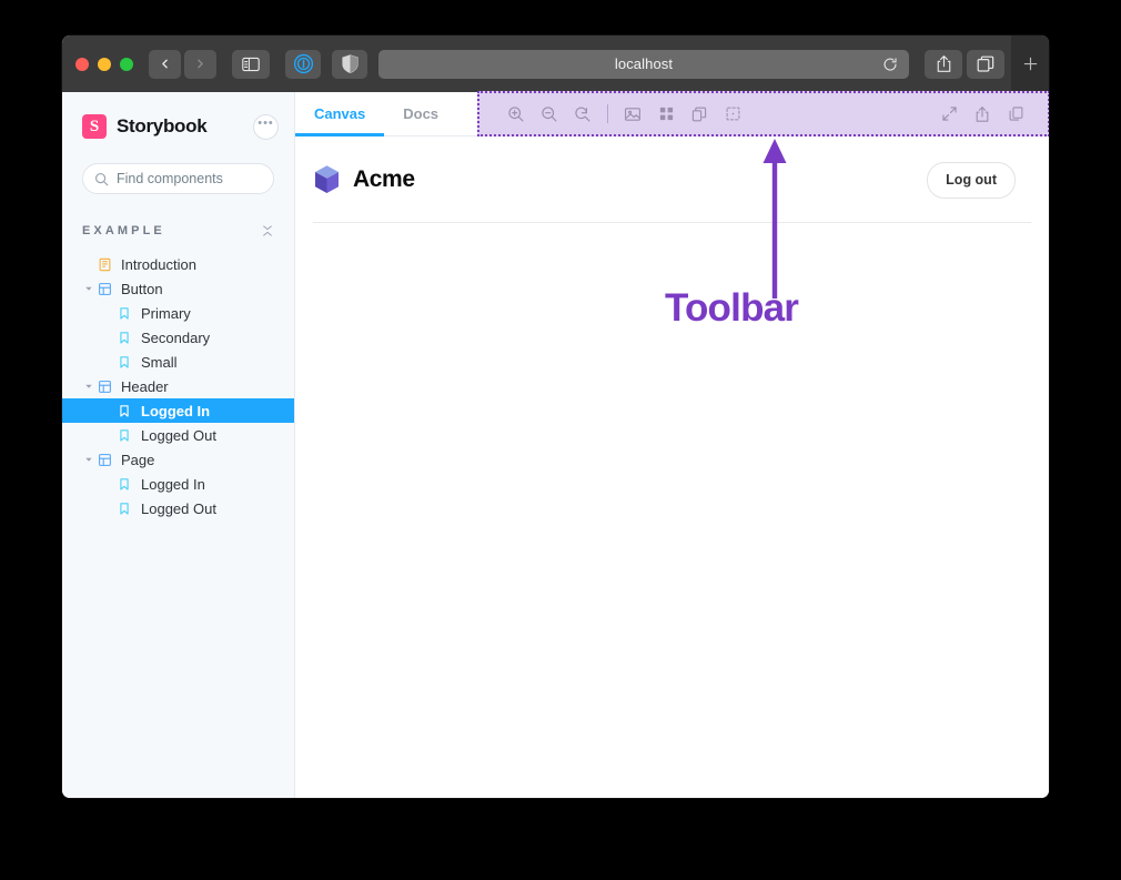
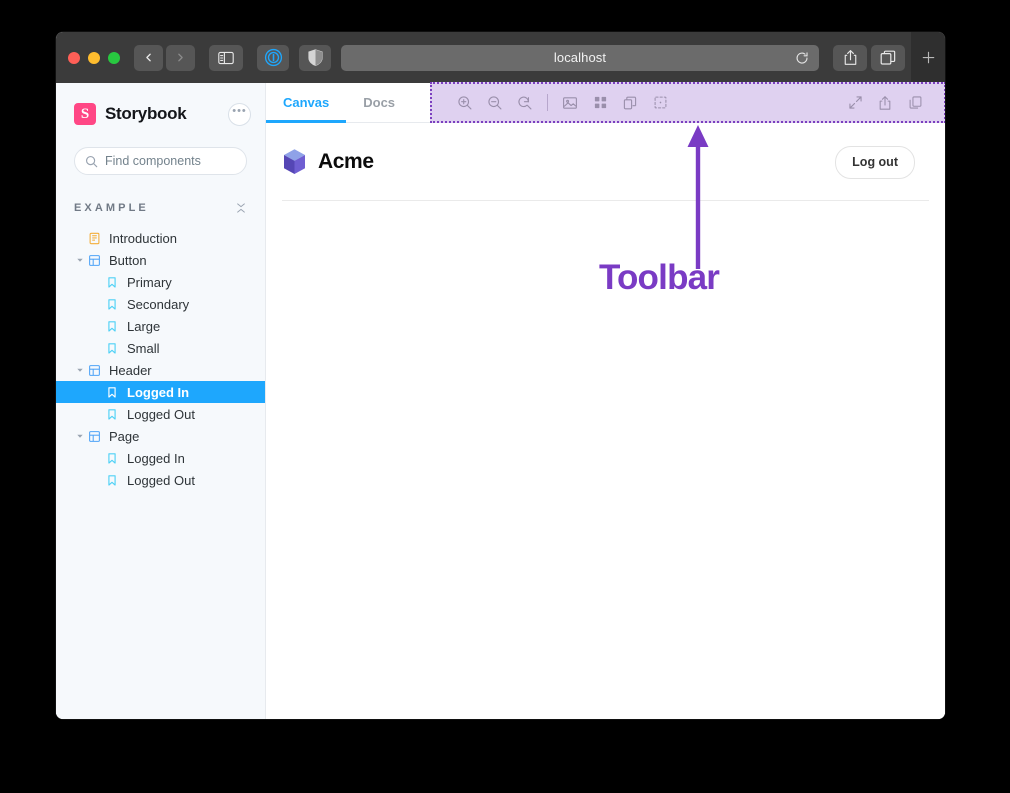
  localhost
  S
  Storybook
  •••
  Find components
  EXAMPLE
  Introduction
  Button
  Primary
  Secondary
+ Large
  Small
  Header
  Logged In
  Logged Out
  Page
  Logged In
  Logged Out
  Canvas
  Docs
  Acme
  Log out
  Toolbar
